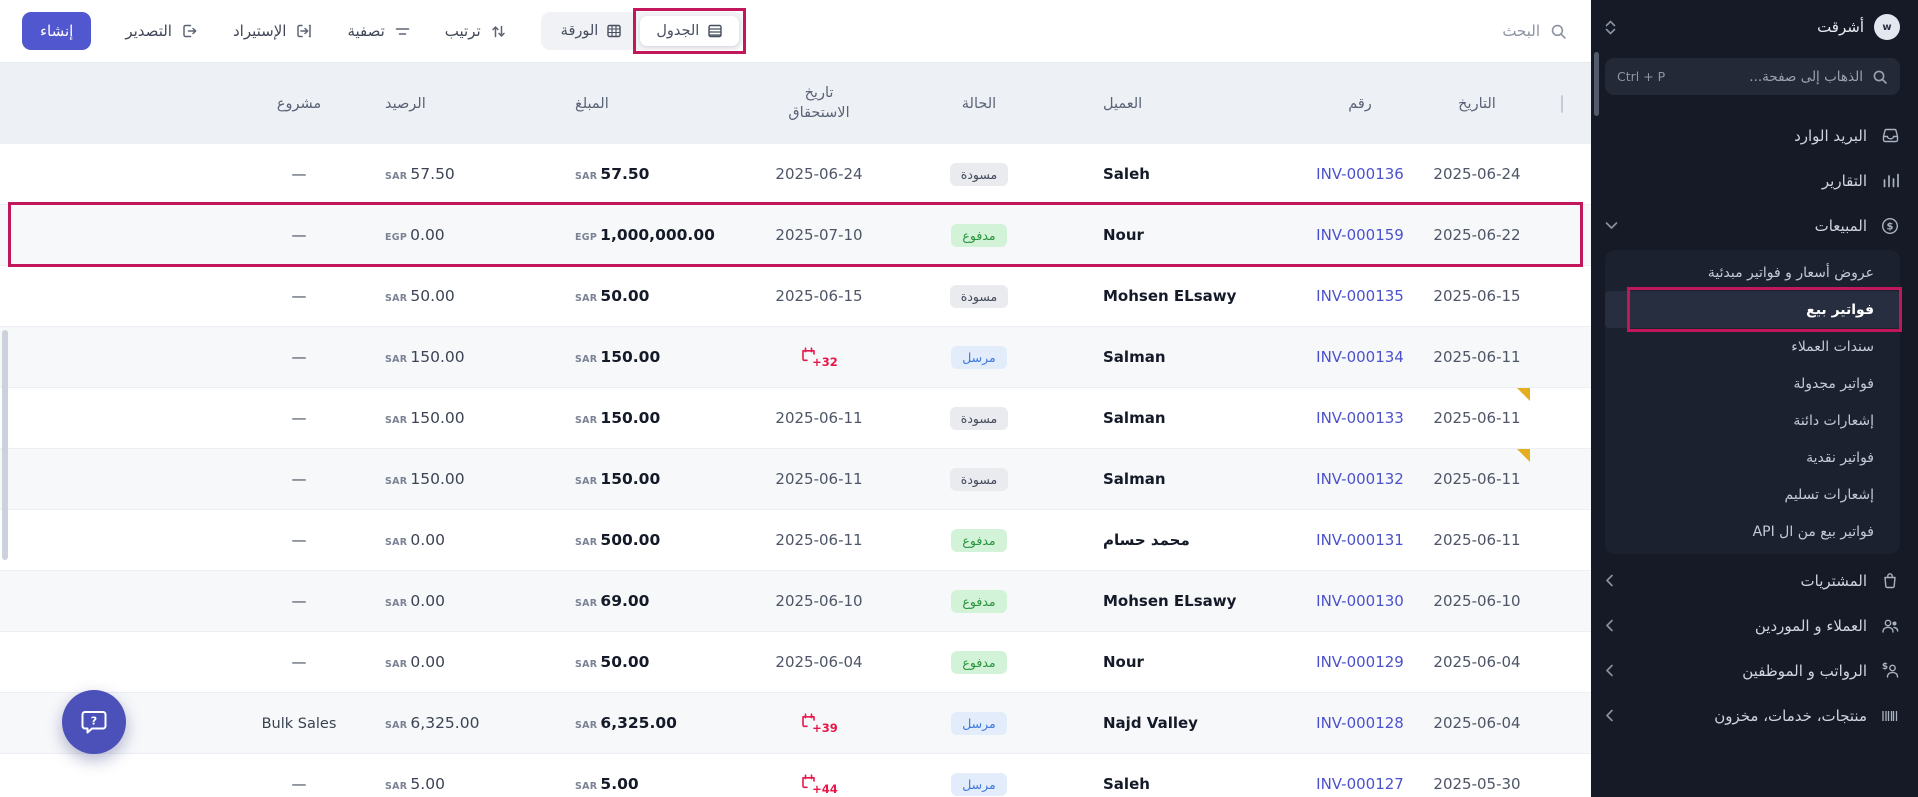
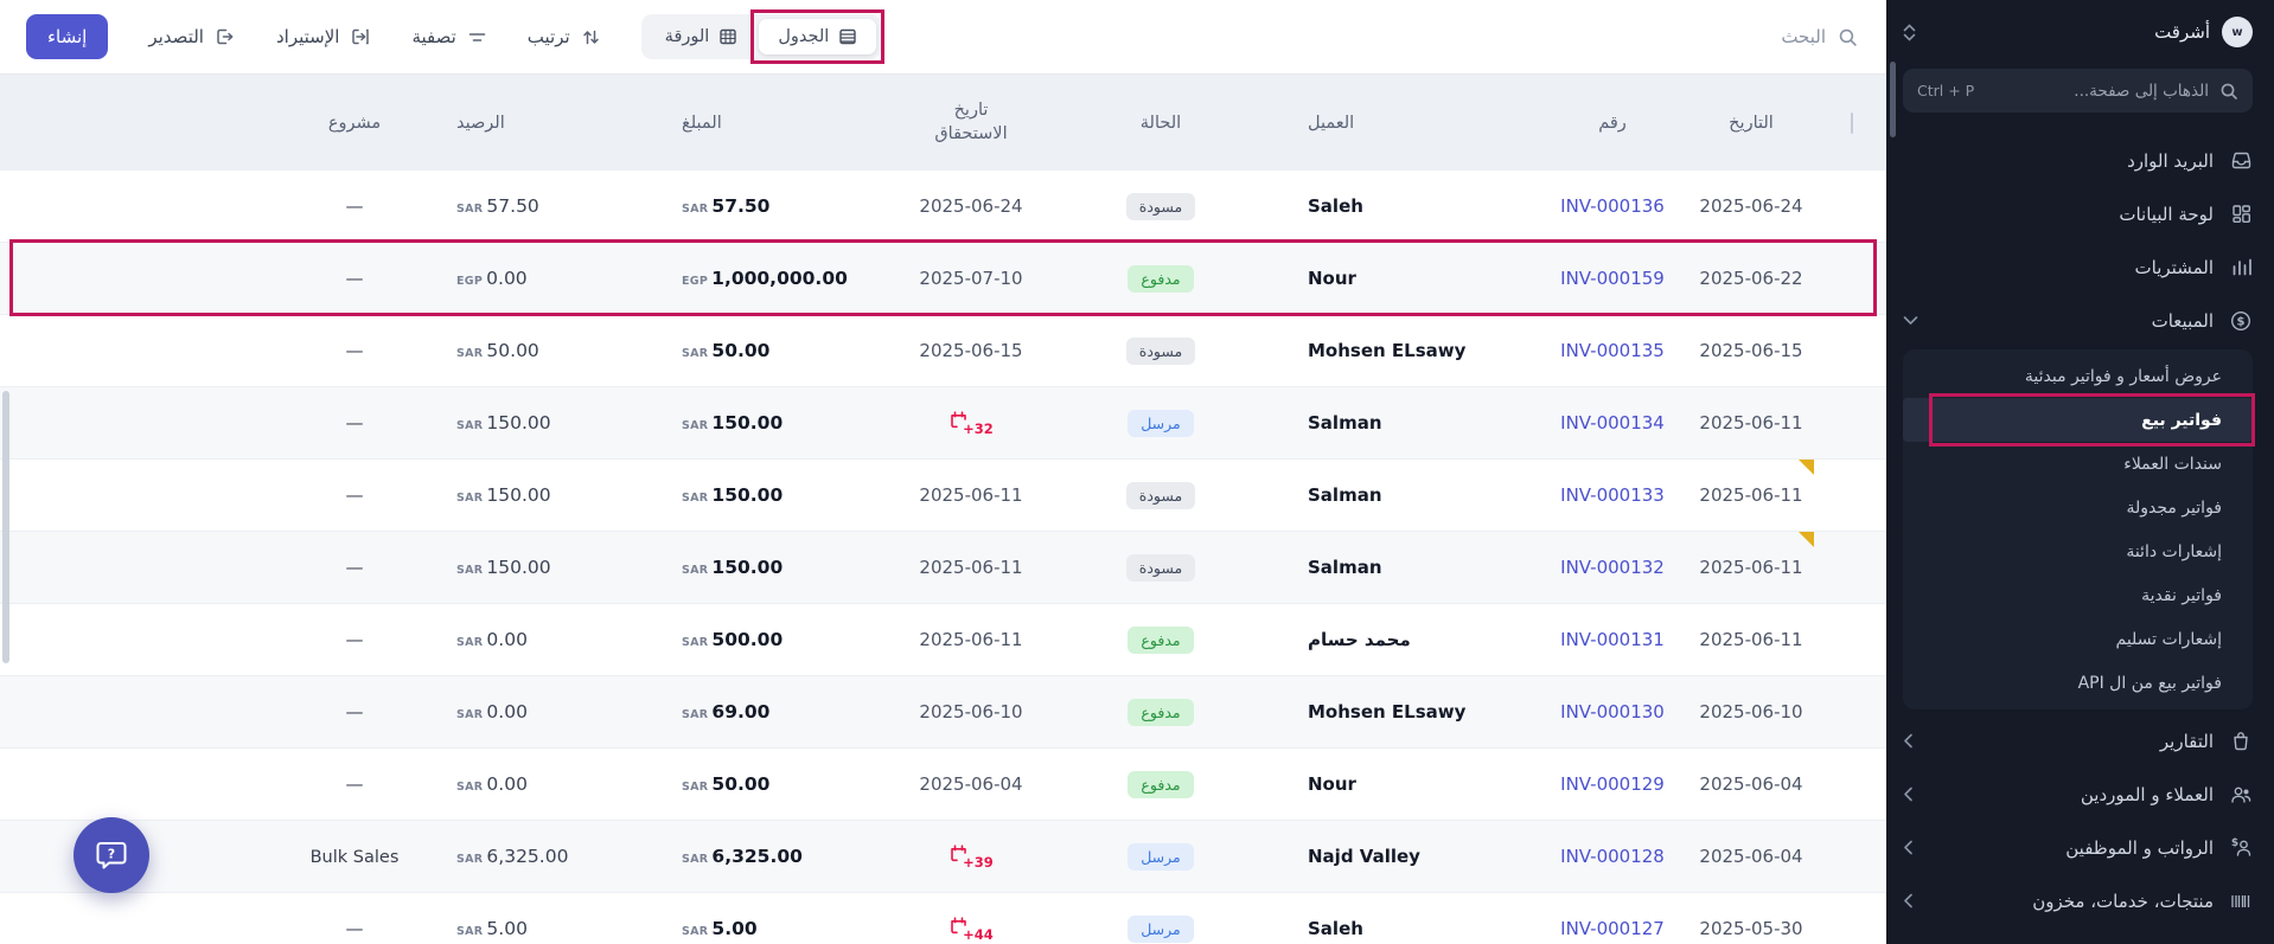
  w
  أشرقت
  الذهاب إلى صفحة...
  Ctrl + P
  البريد الوارد
+ لوحة البيانات
- التقارير
+ المشتريات
  $
  المبيعات
  عروض أسعار و فواتير مبدئية
  فواتير بيع
  سندات العملاء
  فواتير مجدولة
  إشعارات دائنة
  فواتير نقدية
  إشعارات تسليم
  فواتير بيع من ال API
- المشتريات
+ التقارير
  العملاء و الموردين
  $
  الرواتب و الموظفين
  منتجات، خدمات، مخزون
  البحث
  الجدول
  الورقة
  ترتيب
  تصفية
  الإستيراد
  التصدير
  إنشاء
  التاريخ
  رقم
  العميل
  الحالة
  تاريخ الاستحقاق
  المبلغ
  الرصيد
  مشروع
  2025-06-24
  INV-000136
  Saleh
  مسودة
  2025-06-24
  SAR 57.50
  SAR 57.50
  —
  2025-06-22
  INV-000159
  Nour
  مدفوع
  2025-07-10
  EGP 1,000,000.00
  EGP 0.00
  —
  2025-06-15
  INV-000135
  Mohsen ELsawy
  مسودة
  2025-06-15
  SAR 50.00
  SAR 50.00
  —
  2025-06-11
  INV-000134
  Salman
  مرسل
  +32
  SAR 150.00
  SAR 150.00
  —
  2025-06-11
  INV-000133
  Salman
  مسودة
  2025-06-11
  SAR 150.00
  SAR 150.00
  —
  2025-06-11
  INV-000132
  Salman
  مسودة
  2025-06-11
  SAR 150.00
  SAR 150.00
  —
  2025-06-11
  INV-000131
  محمد حسام
  مدفوع
  2025-06-11
  SAR 500.00
  SAR 0.00
  —
  2025-06-10
  INV-000130
  Mohsen ELsawy
  مدفوع
  2025-06-10
  SAR 69.00
  SAR 0.00
  —
  2025-06-04
  INV-000129
  Nour
  مدفوع
  2025-06-04
  SAR 50.00
  SAR 0.00
  —
  2025-06-04
  INV-000128
  Najd Valley
  مرسل
  +39
  SAR 6,325.00
  SAR 6,325.00
  Bulk Sales
  2025-05-30
  INV-000127
  Saleh
  مرسل
  +44
  SAR 5.00
  SAR 5.00
  —
  ?
